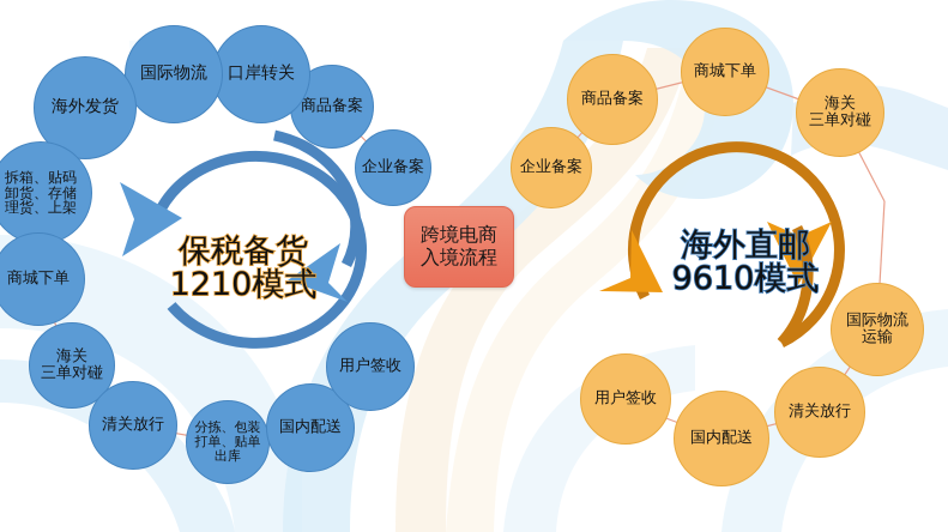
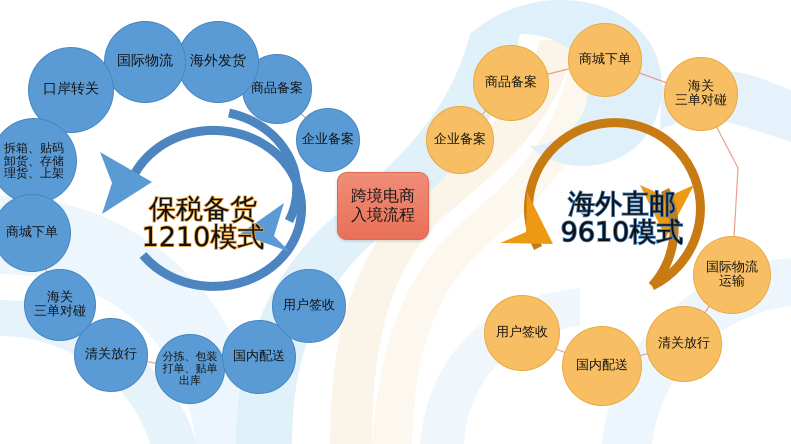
  保税备货
  1210模式
  海外直邮
  9610模式
  跨境电商
  入境流程
  企业备案
  商品备案
- 口岸转关
+ 海外发货
  国际物流
- 海外发货
+ 口岸转关
  拆箱、贴码
  卸货、存储
  理货、上架
  商城下单
  海关
  三单对碰
  清关放行
  分拣、包装
  打单、贴单
  出库
  国内配送
  用户签收
  企业备案
  商品备案
  商城下单
  海关
  三单对碰
  国际物流
  运输
  清关放行
  国内配送
  用户签收
